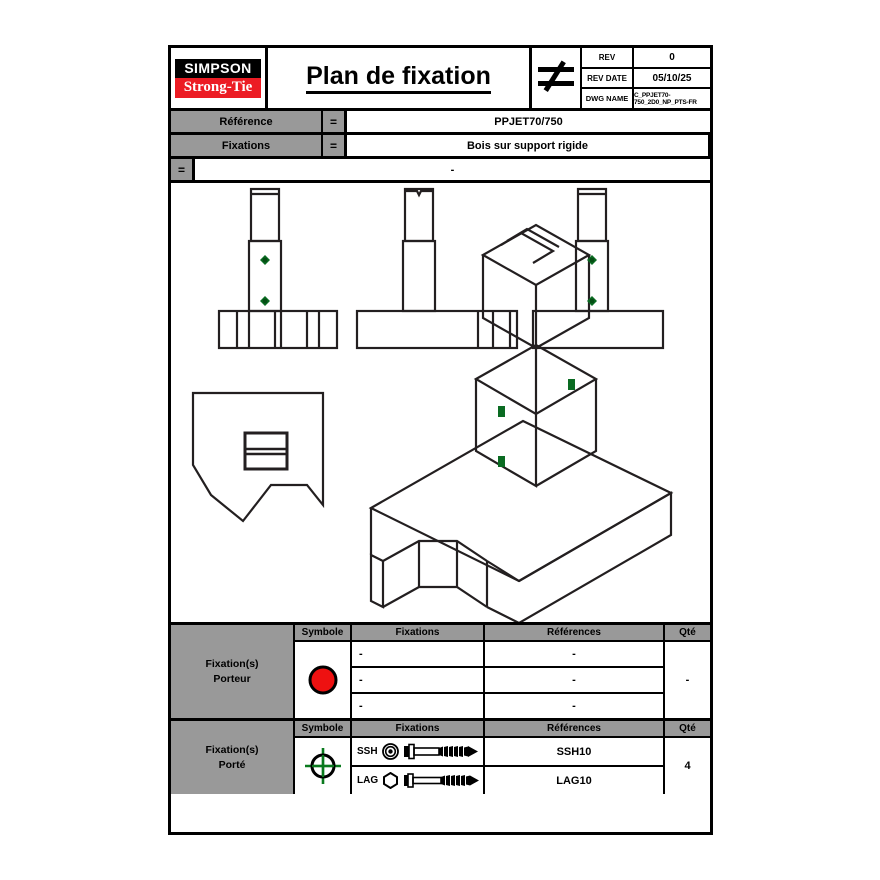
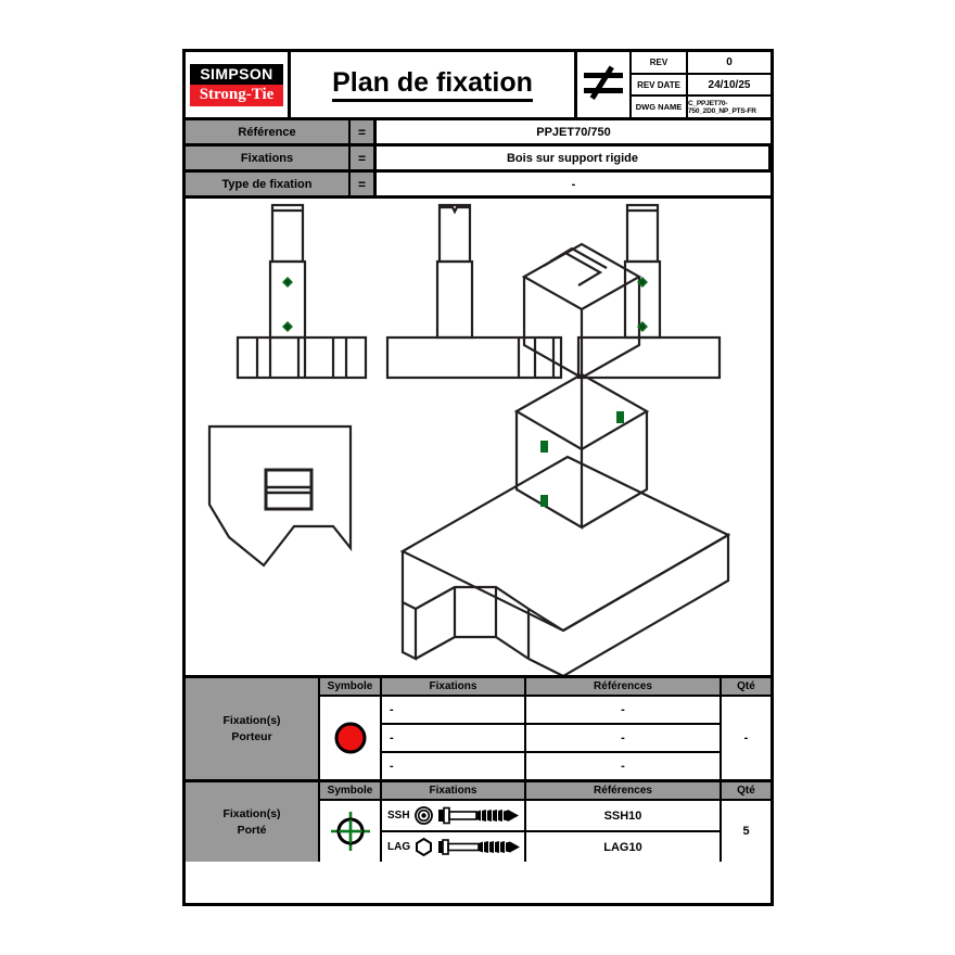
  SIMPSON
  Strong-Tie
  Plan de fixation
  REV
  0
  REV DATE
- 05/10/25
+ 24/10/25
  DWG NAME
  Référence
  =
  PPJET70/750
  Fixations
  =
  Bois sur support rigide
+ Type de fixation
  =
  -
  Fixation(s)
  Porteur
  Symbole
  Fixations
  Références
  Qté
  -
  -
  -
  -
  -
  -
  -
  Fixation(s)
  Porté
  Symbole
  Fixations
  Références
  Qté
  SSH
  SSH10
  LAG
  LAG10
- 4
+ 5
